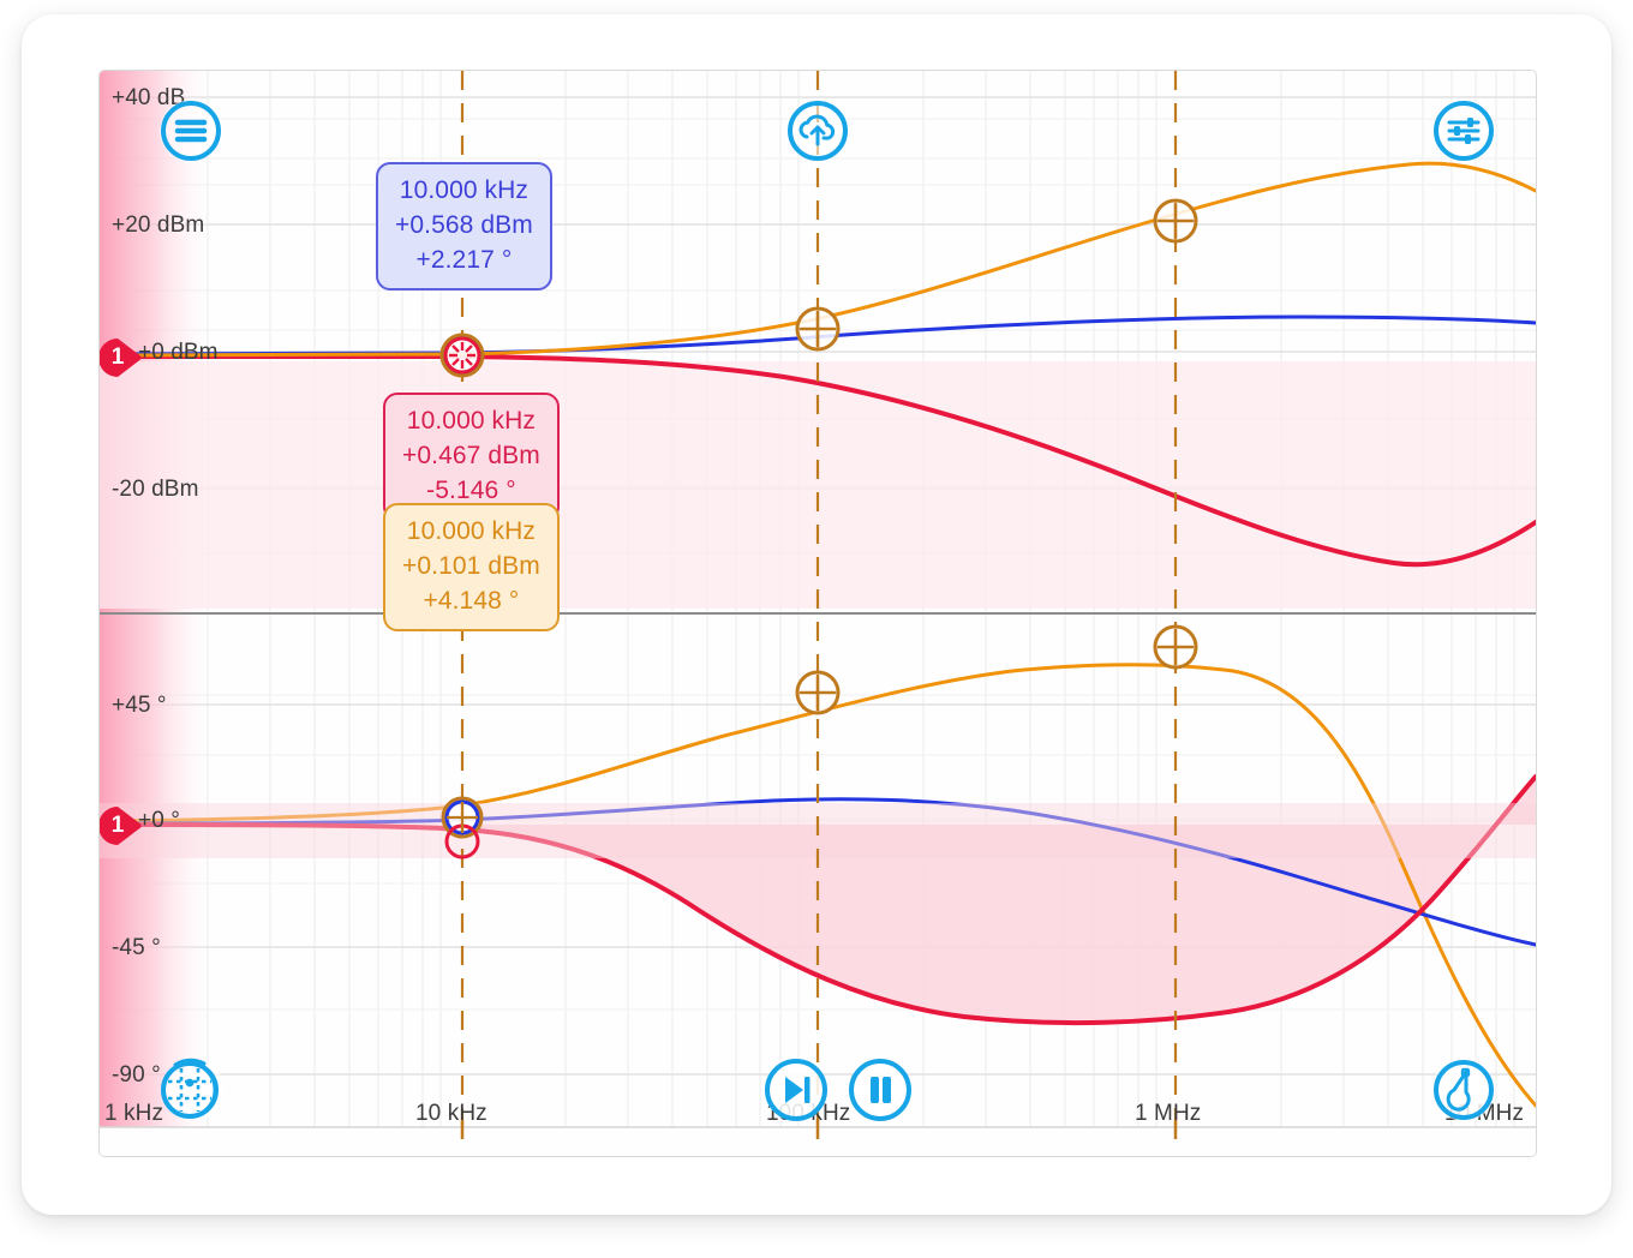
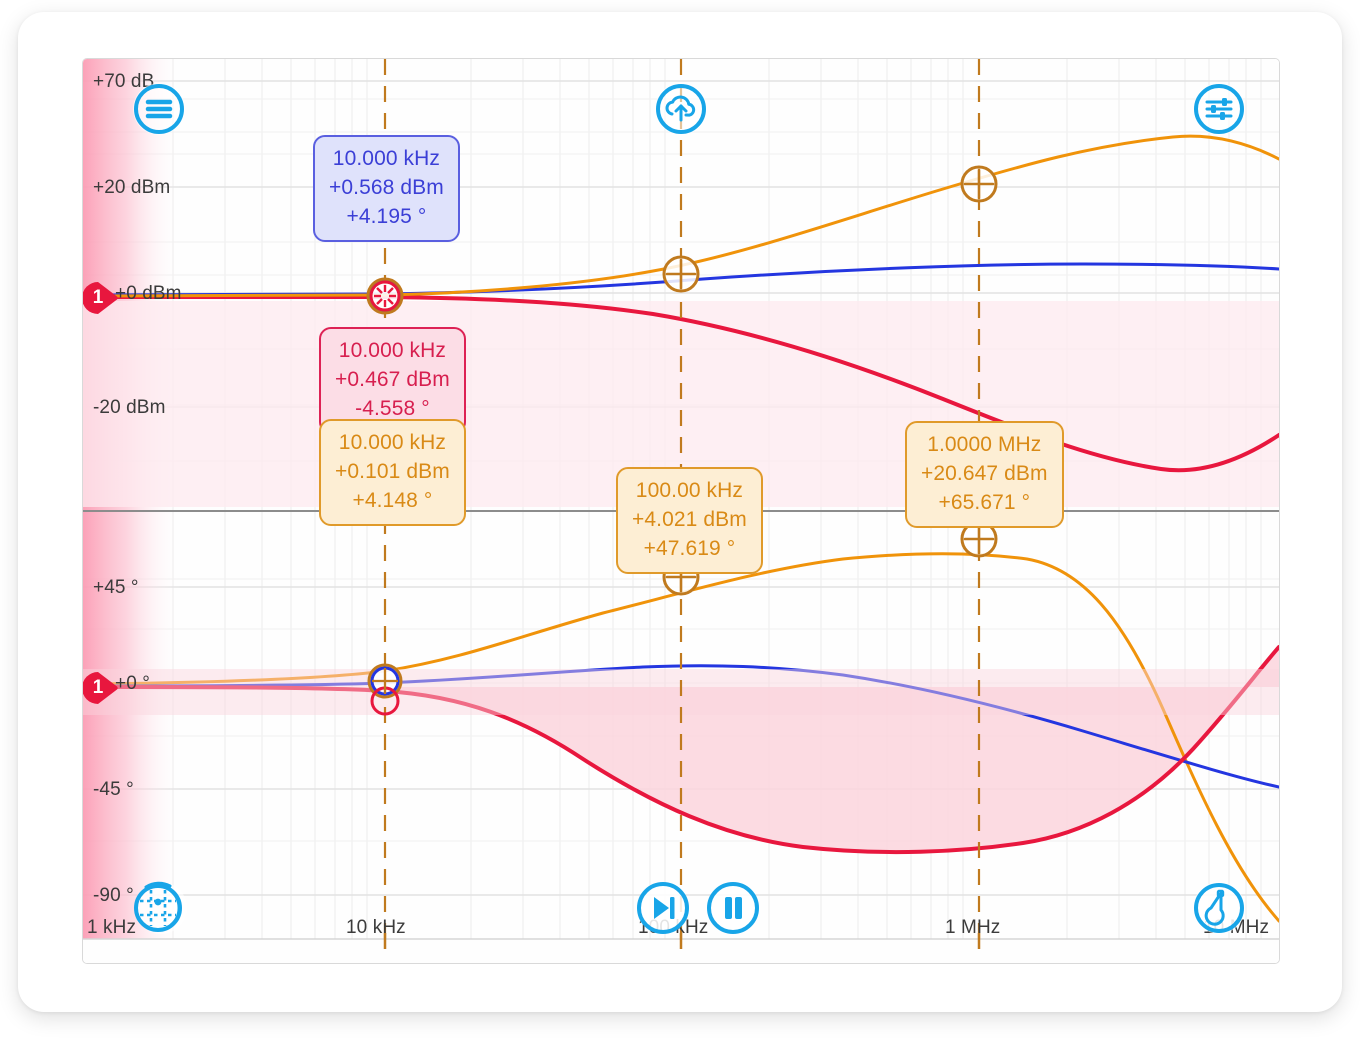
  1
  1
- +40 dB
+ +70 dB
  +20 dBm
  +0 dBm
  -20 dBm
  +45 °
  +0 °
  -45 °
  -90 °
  1 kHz
  10 kHz
  100 kHz
  1 MHz
  10 MHz
  10.000 kHz
  +0.568 dBm
- +2.217 °
+ +4.195 °
  10.000 kHz
  +0.467 dBm
- -5.146 °
+ -4.558 °
  10.000 kHz
  +0.101 dBm
  +4.148 °
+ 100.00 kHz
+ +4.021 dBm
+ +47.619 °
+ 1.0000 MHz
+ +20.647 dBm
+ +65.671 °
